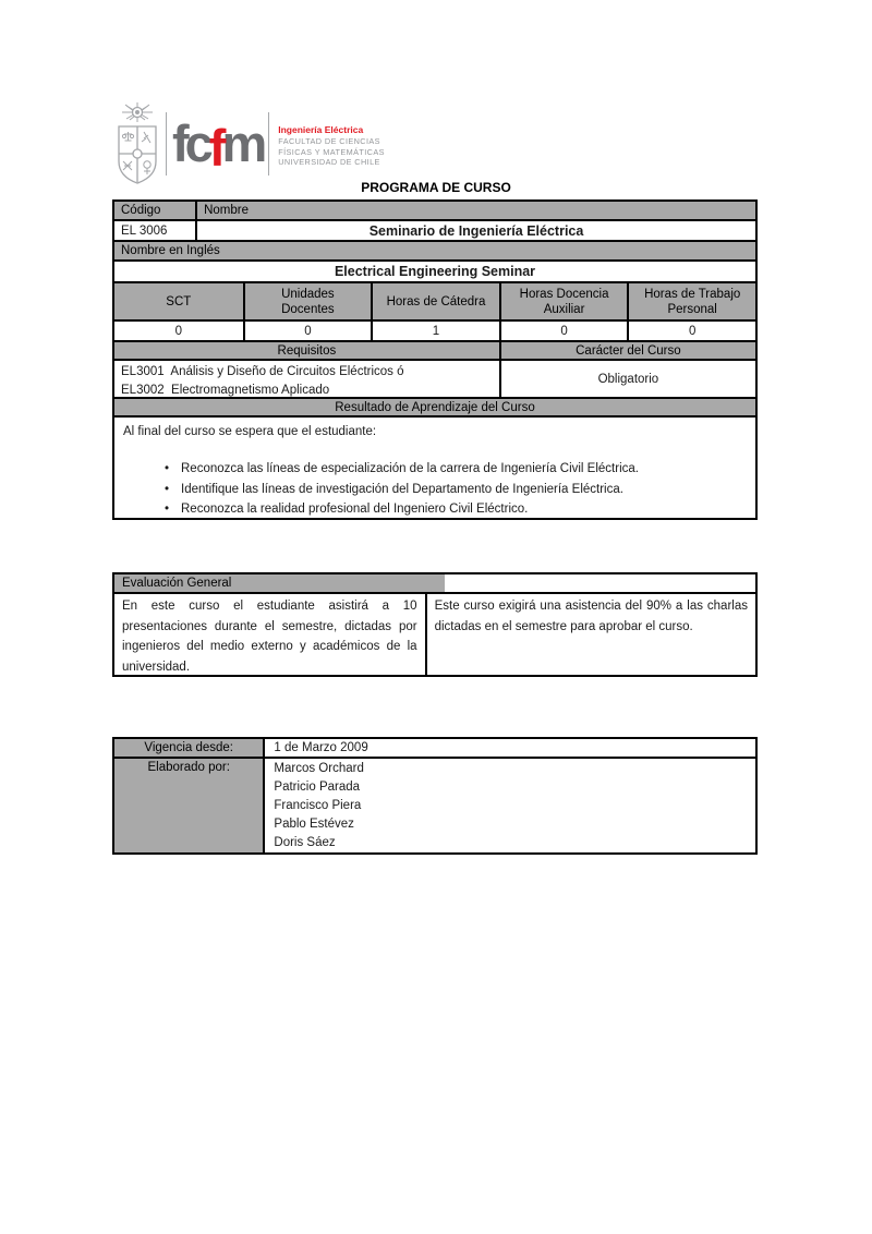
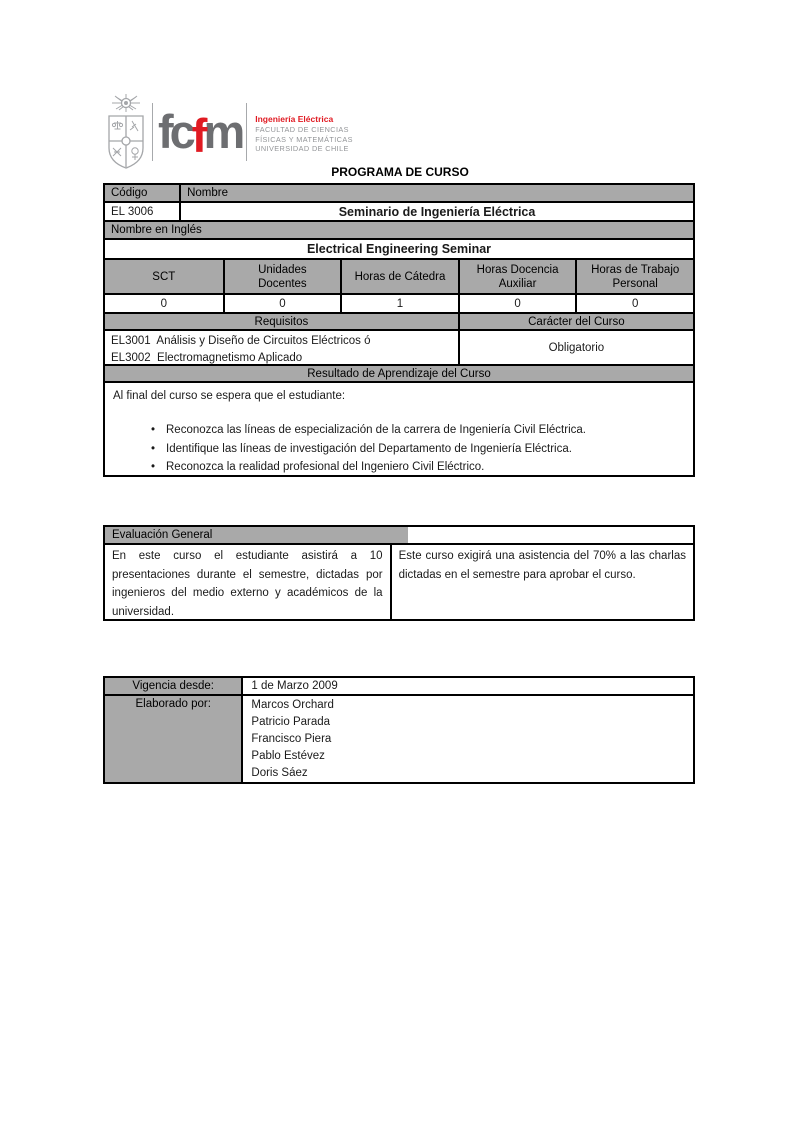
  fc
  f
  m
  Ingeniería Eléctrica
  FACULTAD DE CIENCIAS
  FÍSICAS Y MATEMÁTICAS
  UNIVERSIDAD DE CHILE
  PROGRAMA DE CURSO
  Código
  Nombre
  EL 3006
  Seminario de Ingeniería Eléctrica
  Nombre en Inglés
  Electrical Engineering Seminar
  SCT
  Unidades
  Docentes
  Horas de Cátedra
  Horas Docencia
  Auxiliar
  Horas de Trabajo
  Personal
  0
  0
  1
  0
  0
  Requisitos
  Carácter del Curso
  EL3001 Análisis y Diseño de Circuitos Eléctricos ó
  EL3002 Electromagnetismo Aplicado
  Obligatorio
  Resultado de Aprendizaje del Curso
  Al final del curso se espera que el estudiante:
  Reconozca las líneas de especialización de la carrera de Ingeniería Civil Eléctrica.
  Identifique las líneas de investigación del Departamento de Ingeniería Eléctrica.
  Reconozca la realidad profesional del Ingeniero Civil Eléctrico.
  Evaluación General
  En este curso el estudiante asistirá a 10 presentaciones durante el semestre, dictadas por ingenieros del medio externo y académicos de la universidad.
- Este curso exigirá una asistencia del 90% a las charlas dictadas en el semestre para aprobar el curso.
+ Este curso exigirá una asistencia del 70% a las charlas dictadas en el semestre para aprobar el curso.
  Vigencia desde:
  1 de Marzo 2009
  Elaborado por:
  Marcos Orchard
  Patricio Parada
  Francisco Piera
  Pablo Estévez
  Doris Sáez
